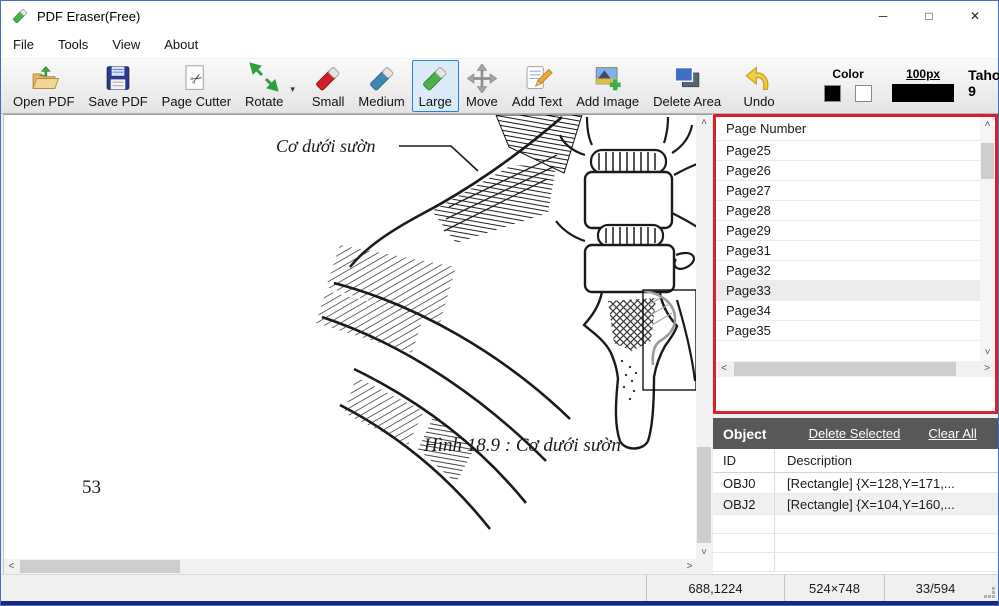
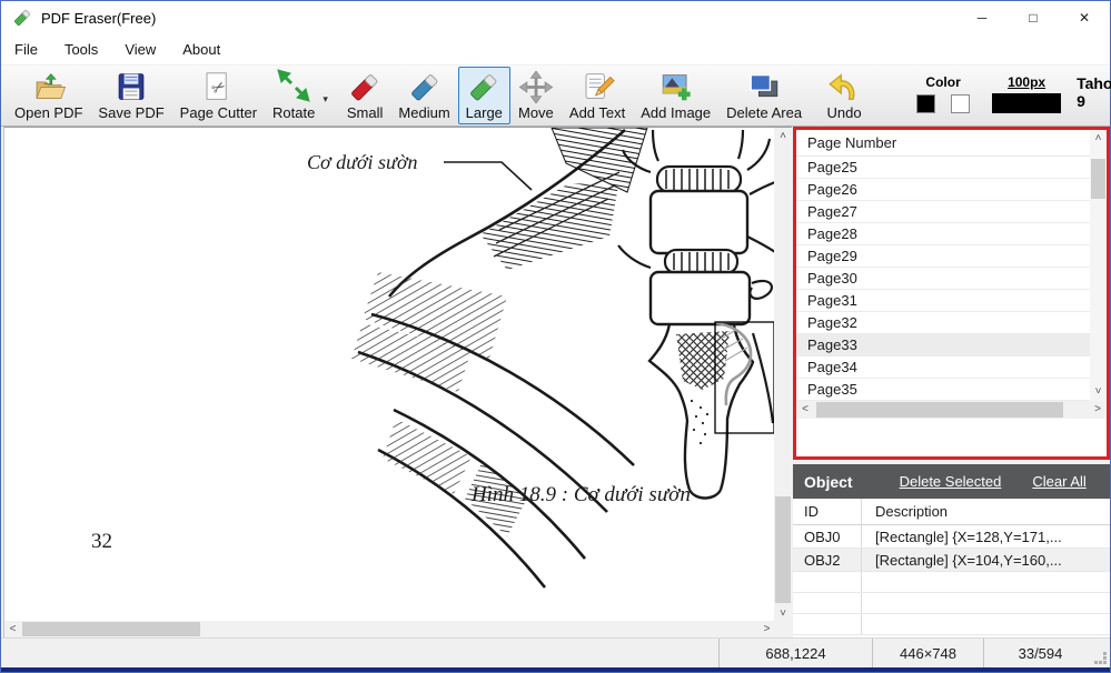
  PDF Eraser(Free)
  ─
  □
  ✕
  File
  Tools
  View
  About
  Open PDF
  Save PDF
  Page Cutter
  Rotate
  ▾
  Small
  Medium
  Large
  Move
  Add Text
  Add Image
  Delete Area
  Undo
  Color
  100px
  Taho 9
  Cơ dưới sườn
  Hình 18.9 : Cơ dưới sườn
- 53
+ 32
  ˄
  ˅
  ˂
  ˃
  Page Number
  Page25
  Page26
  Page27
  Page28
  Page29
+ Page30
  Page31
  Page32
  Page33
  Page34
  Page35
  ˄
  ˅
  ˂
  ˃
  Object
  Delete Selected
  Clear All
  ID
  Description
  OBJ0
  [Rectangle] {X=128,Y=171,...
  OBJ2
  [Rectangle] {X=104,Y=160,...
  688,1224
- 524×748
+ 446×748
  33/594
